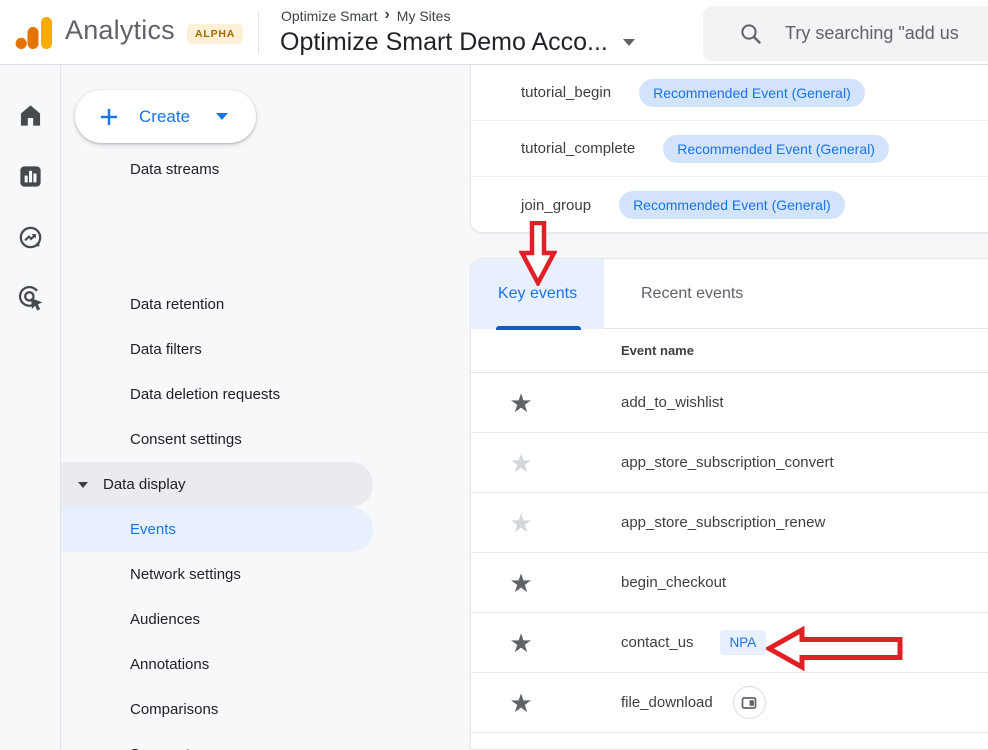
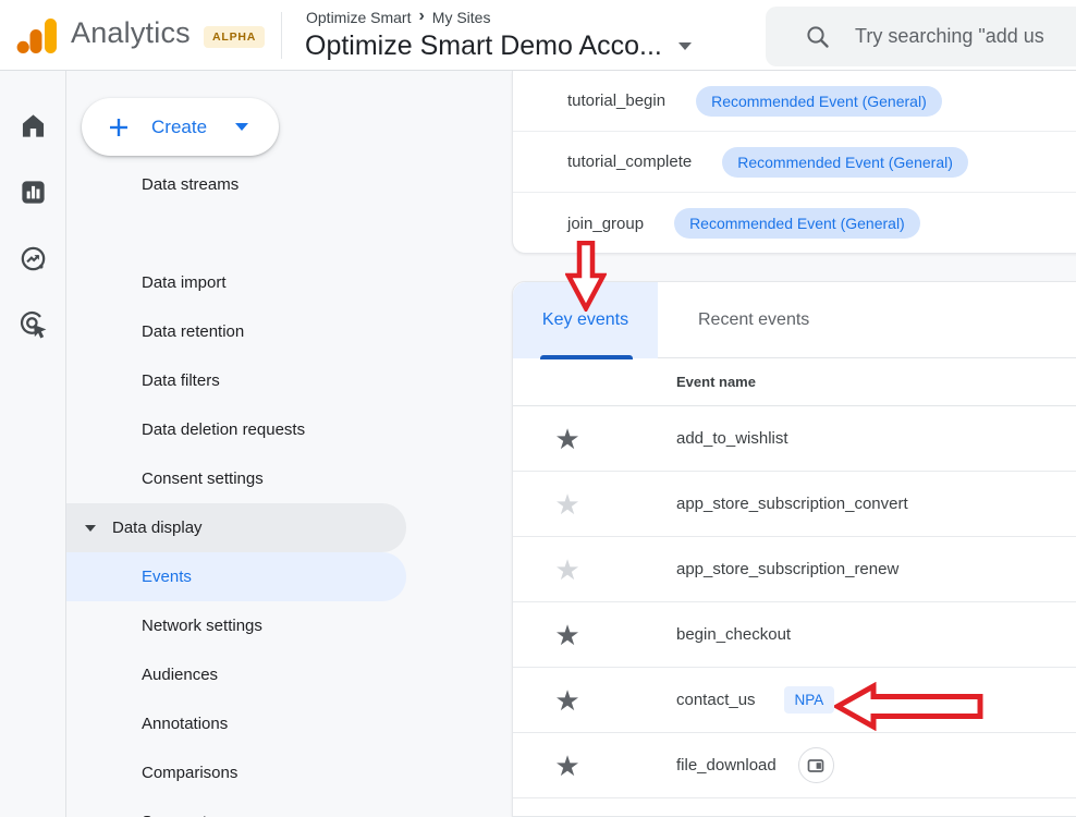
  Analytics
  ALPHA
  Optimize Smart
  ›
  My Sites
  Optimize Smart Demo Acco...
  Try searching "add us
  Create
  Data streams
+ Data import
  Data retention
  Data filters
  Data deletion requests
  Consent settings
  Data display
  Events
  Network settings
  Audiences
  Annotations
  Comparisons
  tutorial_begin
  Recommended Event (General)
  tutorial_complete
  Recommended Event (General)
  join_group
  Recommended Event (General)
  Key events
  Recent events
  Event name
  add_to_wishlist
  app_store_subscription_convert
  app_store_subscription_renew
  begin_checkout
  contact_us
  NPA
  file_download
